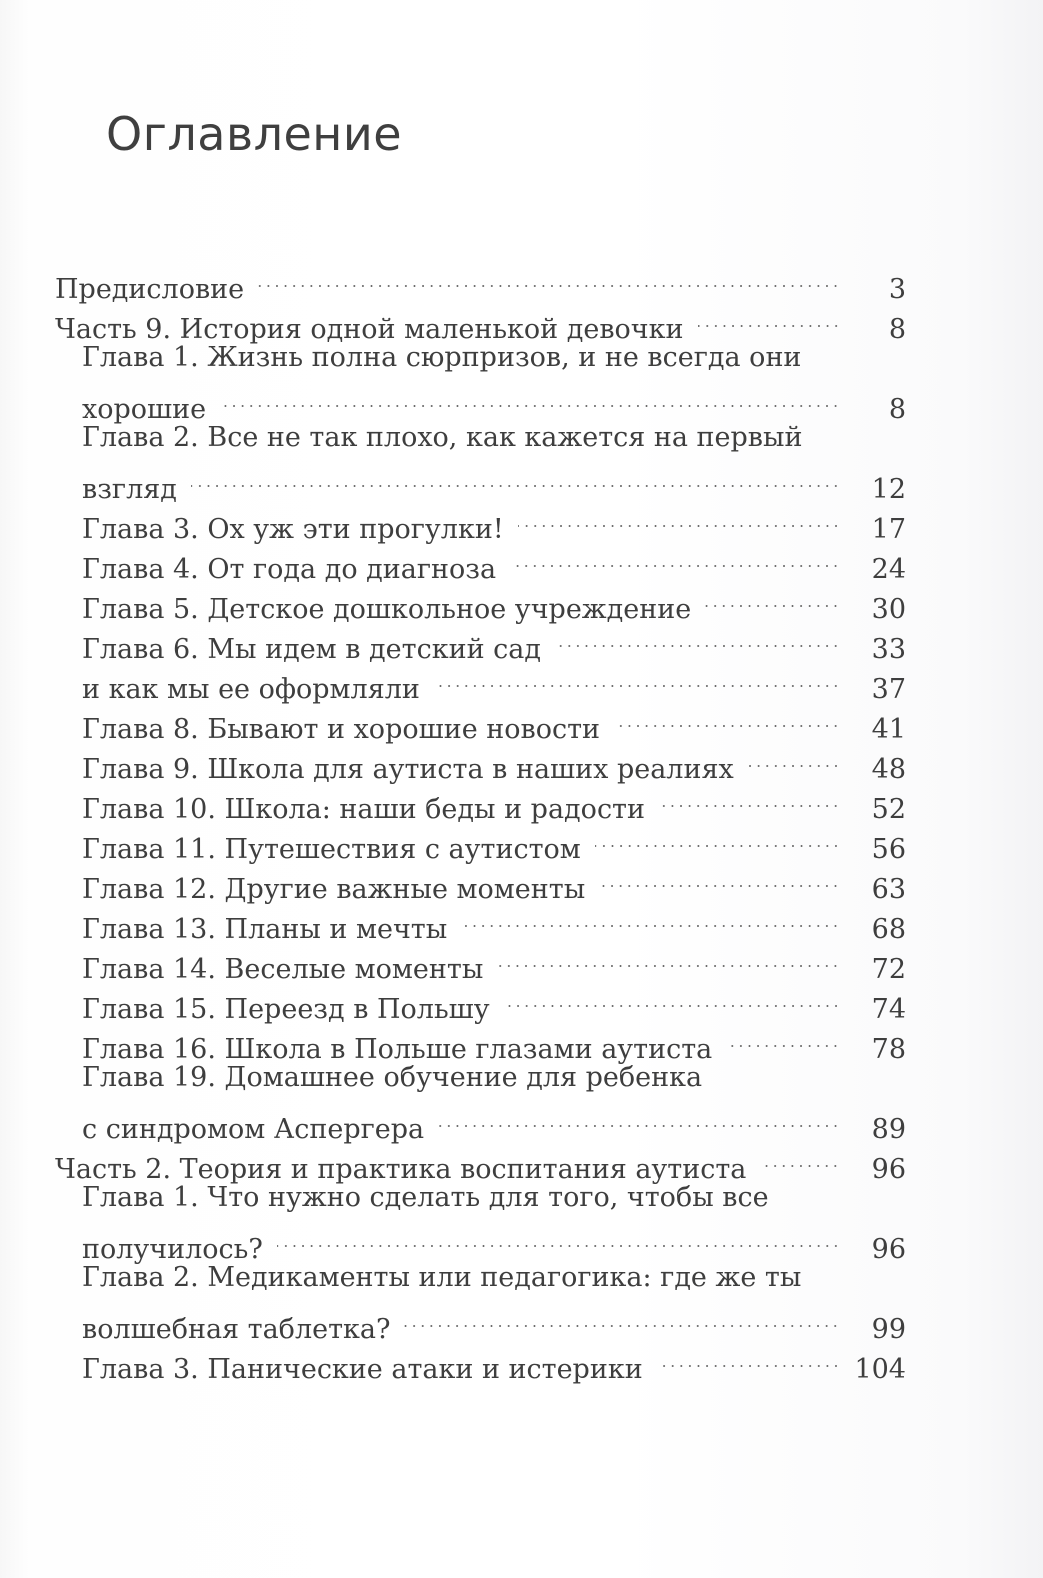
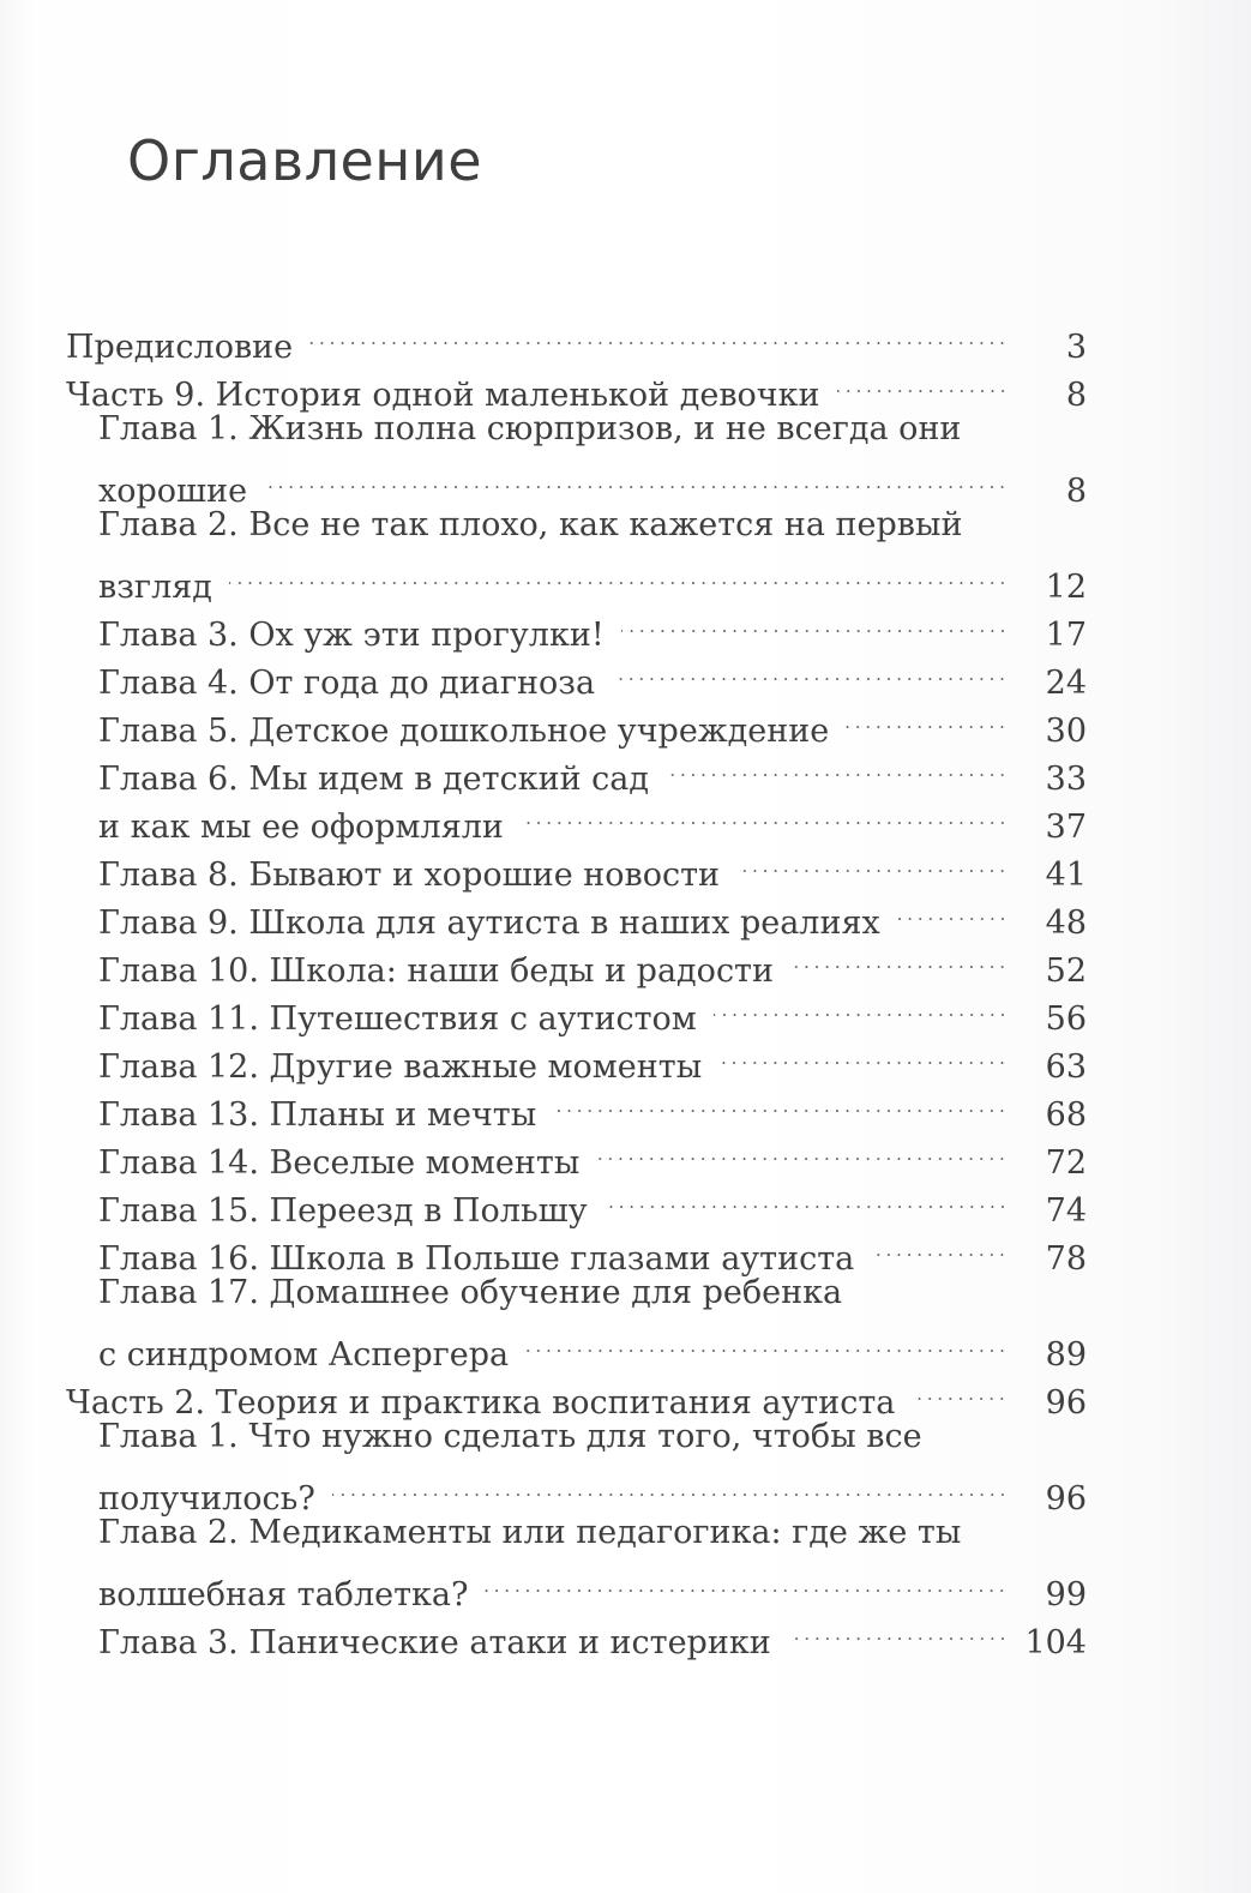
  Оглавление
  Предисловие
  3
  Часть 9. История одной маленькой девочки
  8
  Глава 1. Жизнь полна сюрпризов, и не всегда они
  хорошие
  8
  Глава 2. Все не так плохо, как кажется на первый
  взгляд
  12
  Глава 3. Ох уж эти прогулки!
  17
  Глава 4. От года до диагноза
  24
  Глава 5. Детское дошкольное учреждение
  30
  Глава 6. Мы идем в детский сад
  33
  и как мы ее оформляли
  37
  Глава 8. Бывают и хорошие новости
  41
  Глава 9. Школа для аутиста в наших реалиях
  48
  Глава 10. Школа: наши беды и радости
  52
  Глава 11. Путешествия с аутистом
  56
  Глава 12. Другие важные моменты
  63
  Глава 13. Планы и мечты
  68
  Глава 14. Веселые моменты
  72
  Глава 15. Переезд в Польшу
  74
  Глава 16. Школа в Польше глазами аутиста
  78
- Глава 19. Домашнее обучение для ребенка
+ Глава 17. Домашнее обучение для ребенка
  с синдромом Аспергера
  89
  Часть 2. Теория и практика воспитания аутиста
  96
  Глава 1. Что нужно сделать для того, чтобы все
  получилось?
  96
  Глава 2. Медикаменты или педагогика: где же ты
  волшебная таблетка?
  99
  Глава 3. Панические атаки и истерики
  104
